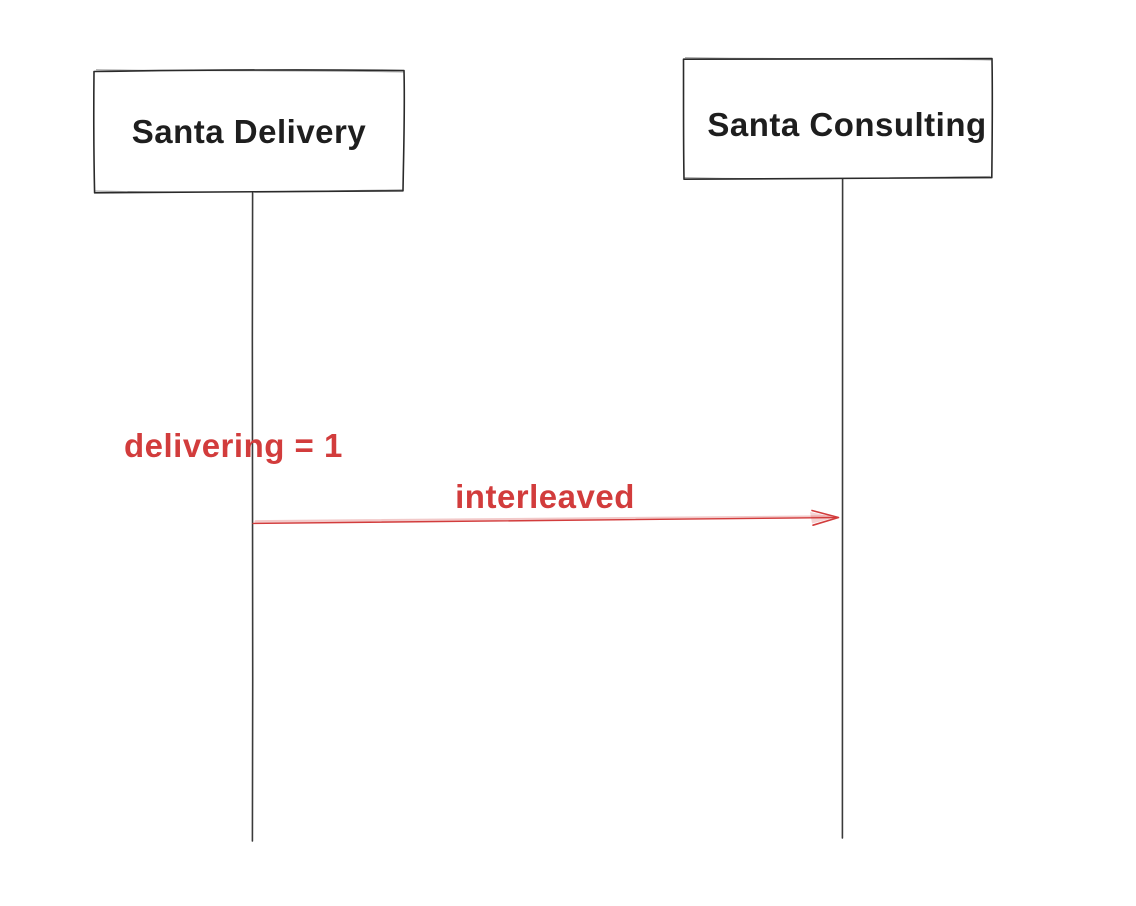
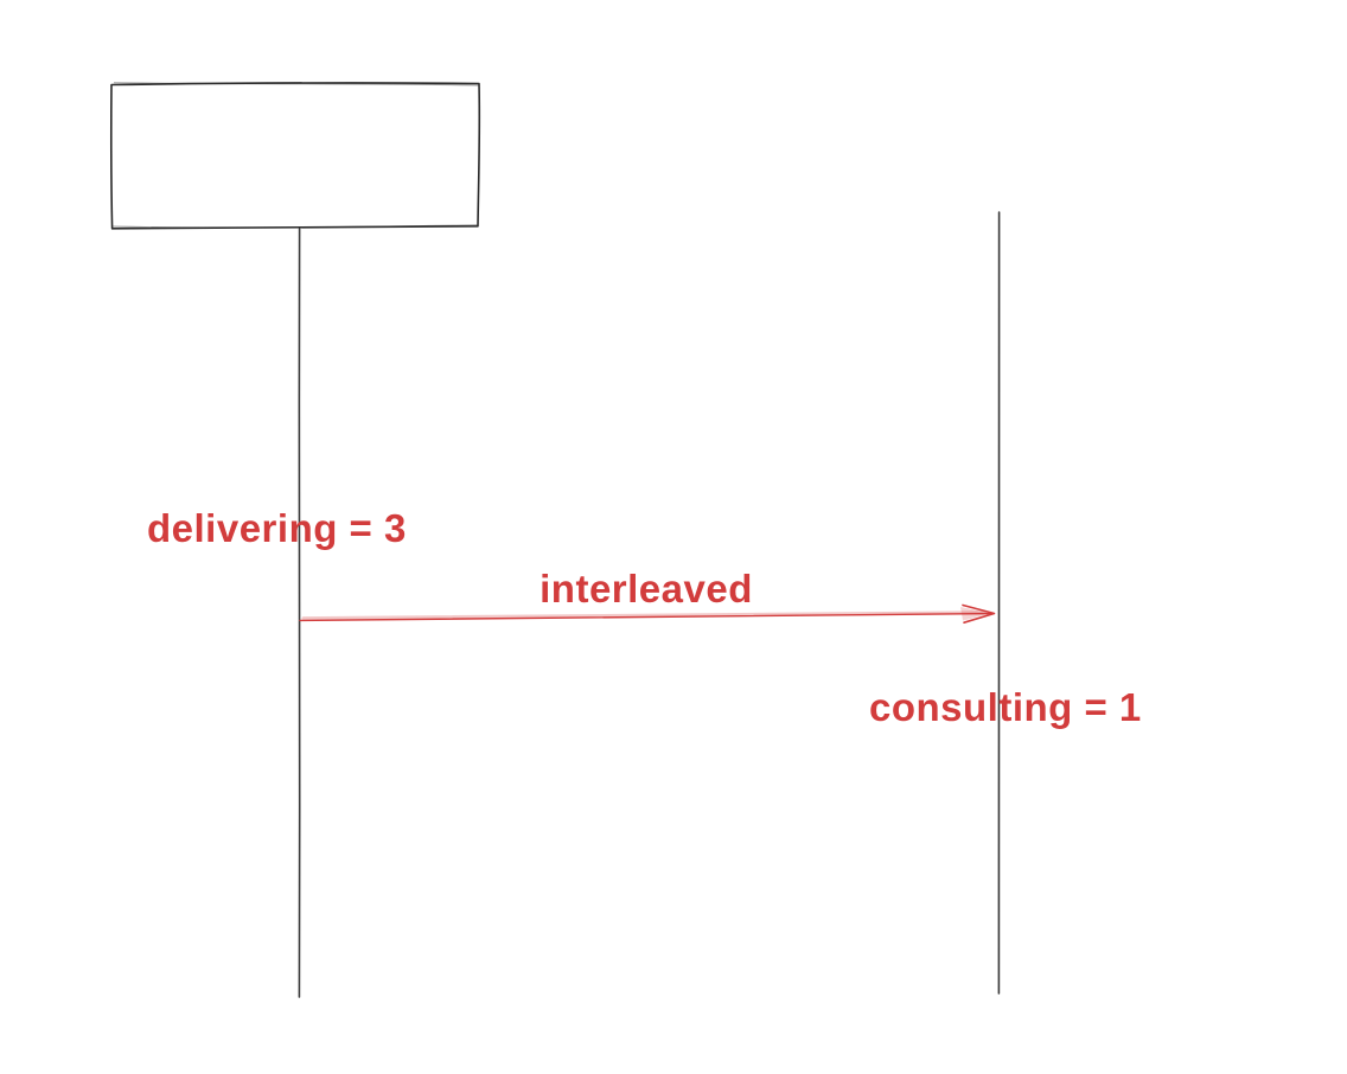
- Santa Delivery
- Santa Consulting
- delivering = 1
+ delivering = 3
  interleaved
+ consulting = 1
